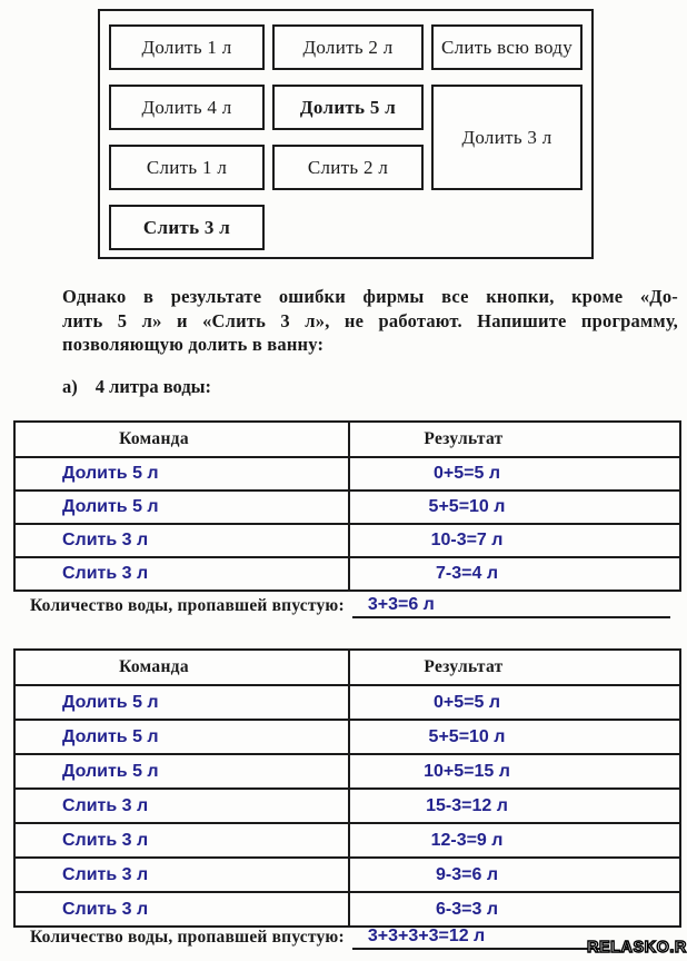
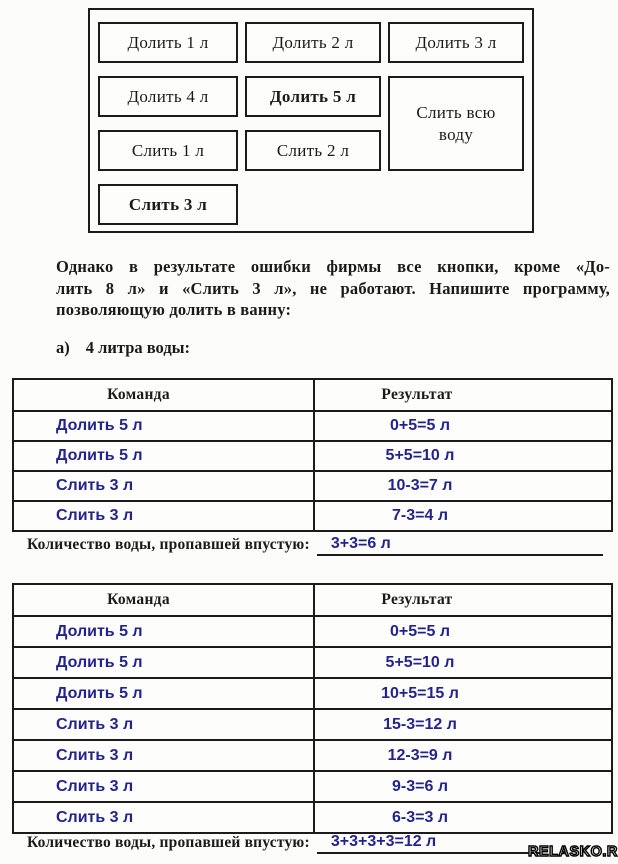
  Долить 1 л
  Долить 2 л
- Слить всю воду
+ Долить 3 л
  Долить 4 л
  Долить 5 л
- Долить 3 л
+ Слить всю воду
  Слить 1 л
  Слить 2 л
  Слить 3 л
  Однако в результате ошибки фирмы все кнопки, кроме «До-
- лить 5 л» и «Слить 3 л», не работают. Напишите программу,
+ лить 8 л» и «Слить 3 л», не работают. Напишите программу,
  позволяющую долить в ванну:
  а)
  4 литра воды:
  Команда
  Результат
  Долить 5 л
  0+5=5 л
  Долить 5 л
  5+5=10 л
  Слить 3 л
  10-3=7 л
  Слить 3 л
  7-3=4 л
  Количество воды, пропавшей впустую:
  3+3=6 л
  Команда
  Результат
  Долить 5 л
  0+5=5 л
  Долить 5 л
  5+5=10 л
  Долить 5 л
  10+5=15 л
  Слить 3 л
  15-3=12 л
  Слить 3 л
  12-3=9 л
  Слить 3 л
  9-3=6 л
  Слить 3 л
  6-3=3 л
  Количество воды, пропавшей впустую:
  3+3+3+3=12 л
  RELASKO.R
